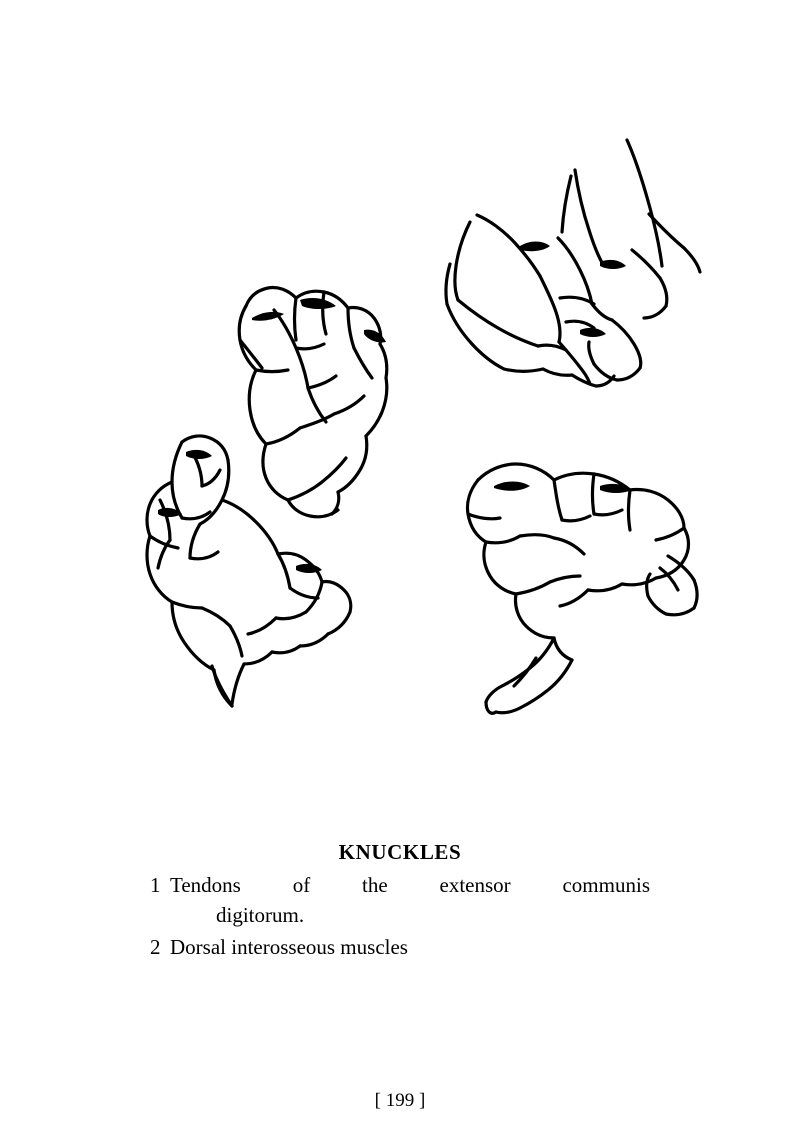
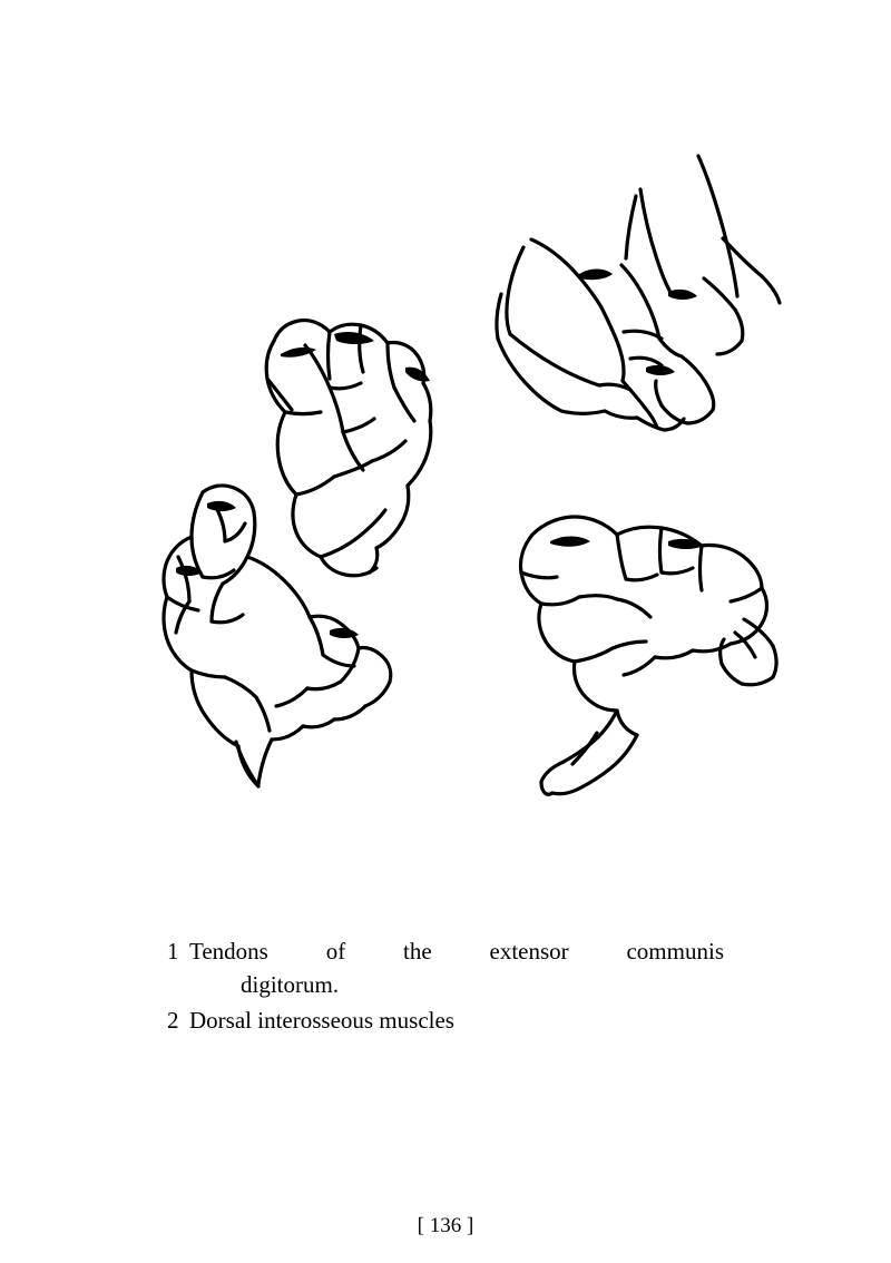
- KNUCKLES
  1
  Tendons of the extensor communis
  digitorum.
  2
  Dorsal interosseous muscles
- [ 199 ]
+ [ 136 ]
